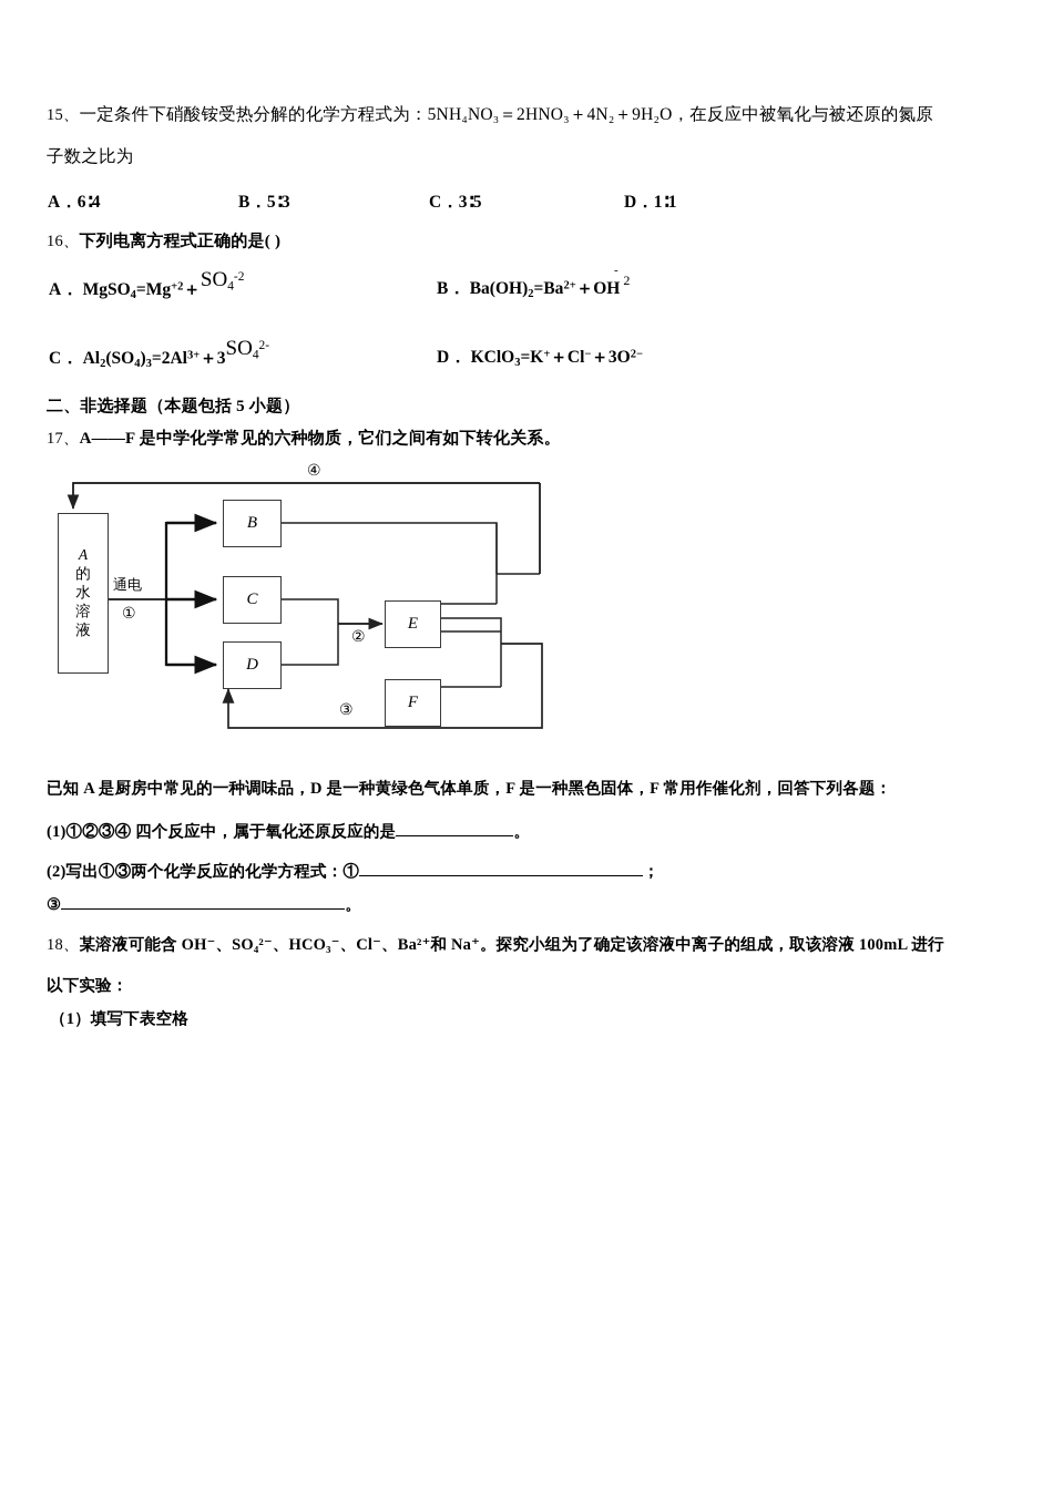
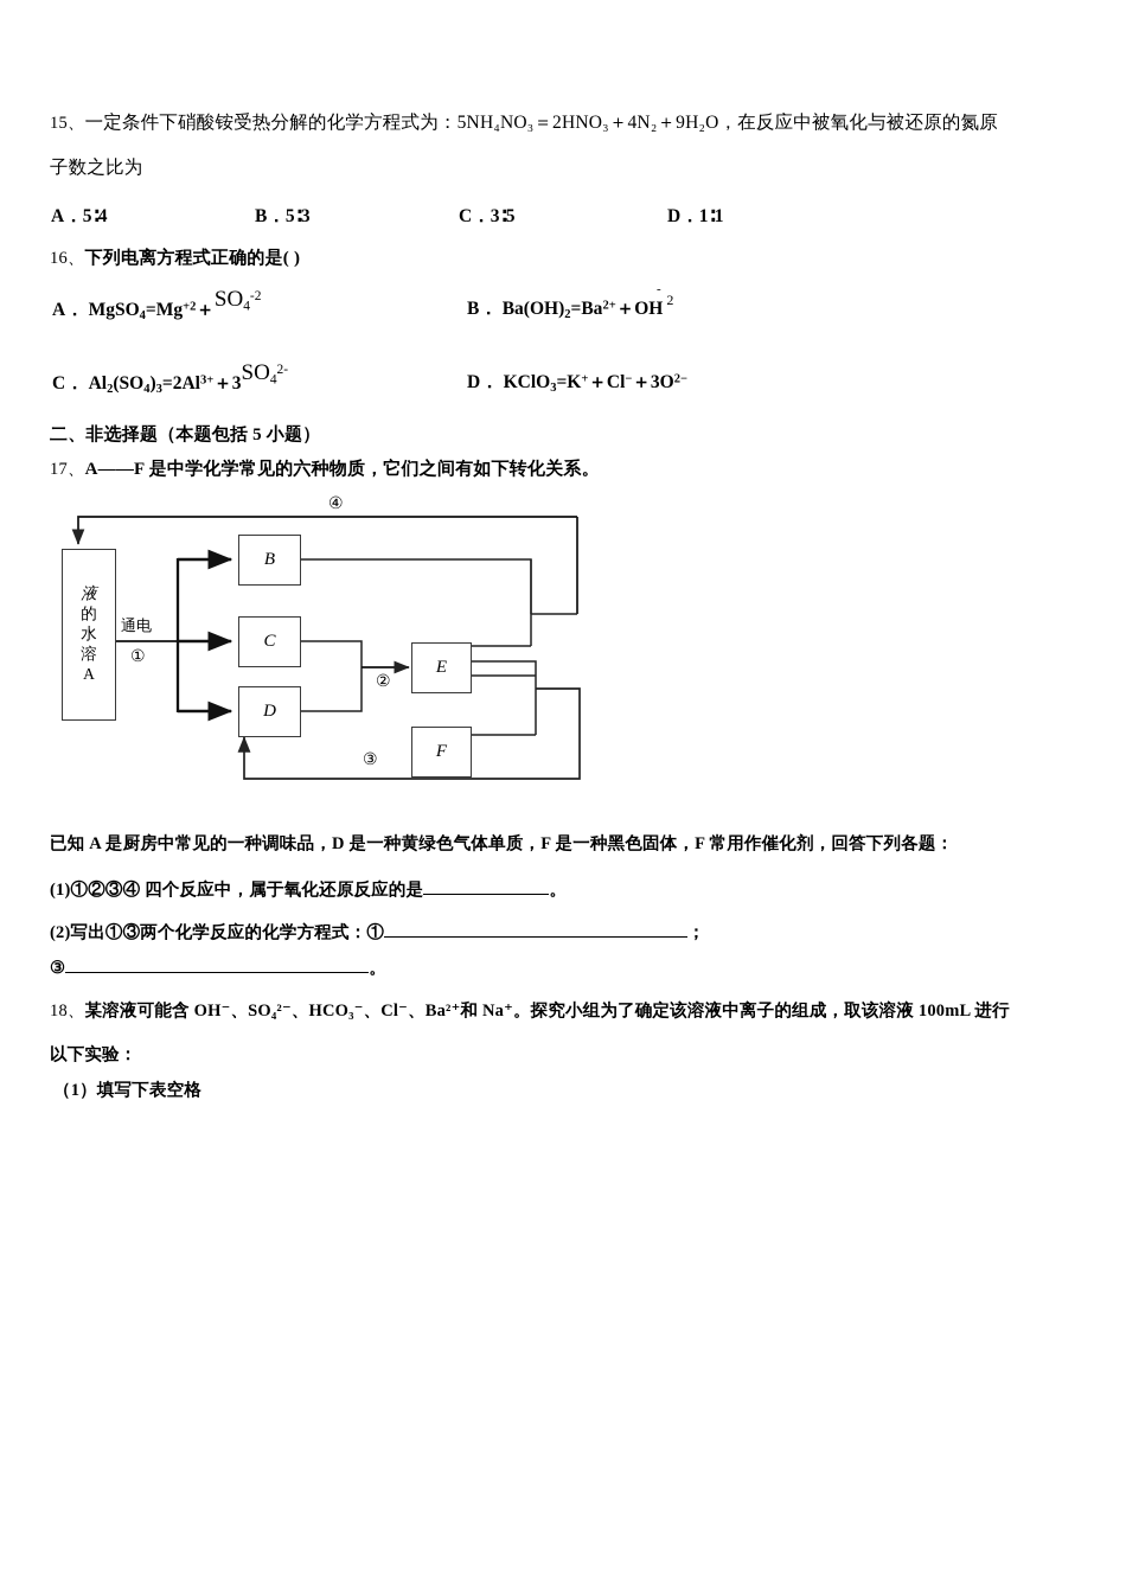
  15、一定条件下硝酸铵受热分解的化学方程式为：5NH₄NO₃＝2HNO₃＋4N₂＋9H₂O，在反应中被氧化与被还原的氮原
  子数之比为
- A．6∶4
+ A．5∶4
  B．5∶3
  C．3∶5
  D．1∶1
  16、下列电离方程式正确的是( )
  A． MgSO4=Mg+2＋SO4-2
  B． Ba(OH)2=Ba2+＋OH 2
  -
  C． Al2(SO4)3=2Al3+＋3SO42-
  D． KClO3=K+＋Cl−＋3O2−
  二、非选择题（本题包括 5 小题）
  17、A——F 是中学化学常见的六种物质，它们之间有如下转化关系。
- A
+ 液
  的
  水
  溶
- 液
+ A
  通电
  ①
  ②
  ③
  ④
  B
  C
  D
  E
  F
  已知 A 是厨房中常见的一种调味品，D 是一种黄绿色气体单质，F 是一种黑色固体，F 常用作催化剂，回答下列各题：
  (1)①②③④ 四个反应中，属于氧化还原反应的是 。
  (2)写出①③两个化学反应的化学方程式：① ；
  ③ 。
  18、某溶液可能含 OH⁻、SO₄²⁻、HCO₃⁻、Cl⁻、Ba²⁺和 Na⁺。探究小组为了确定该溶液中离子的组成，取该溶液 100mL 进行
  以下实验：
  （1）填写下表空格
